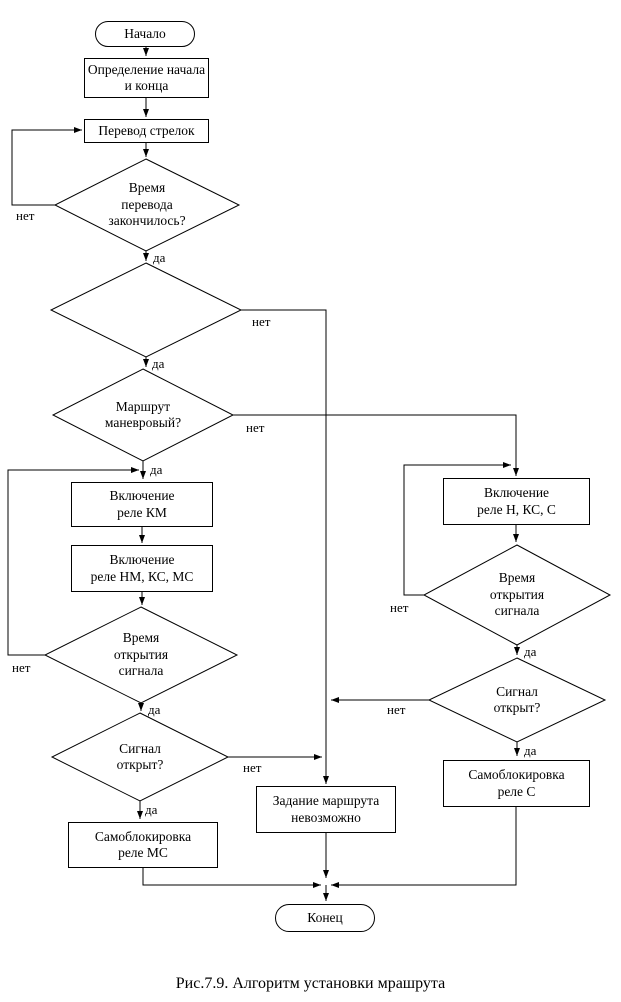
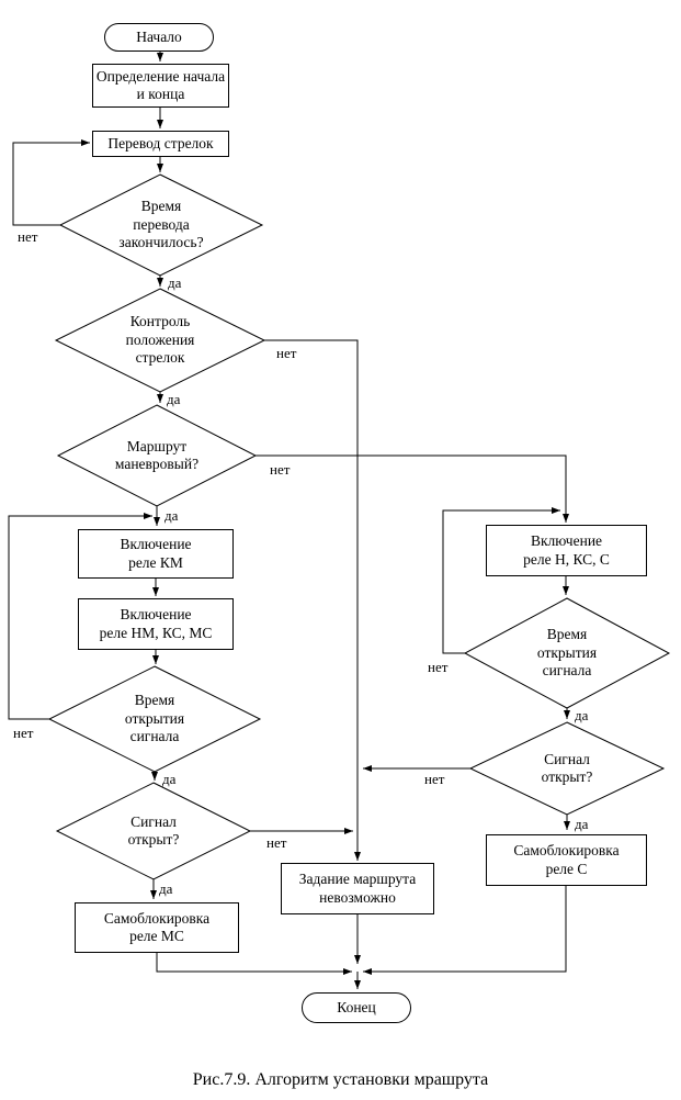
  Начало
  Конец
  Определение начала
  и конца
  Перевод стрелок
  Включение
  реле КМ
  Включение
  реле НМ, КС, МС
  Самоблокировка
  реле МС
  Включение
  реле Н, КС, С
  Самоблокировка
  реле С
  Задание маршрута
  невозможно
  Время
  перевода
  закончилось?
+ Контроль
+ положения
+ стрелок
  Маршрут
  маневровый?
  Время
  открытия
  сигнала
  Сигнал
  открыт?
  Время
  открытия
  сигнала
  Сигнал
  открыт?
  нет
  да
  нет
  да
  нет
  да
  нет
  да
  нет
  да
  нет
  да
  нет
  да
  Рис.7.9. Алгоритм установки мрашрута
